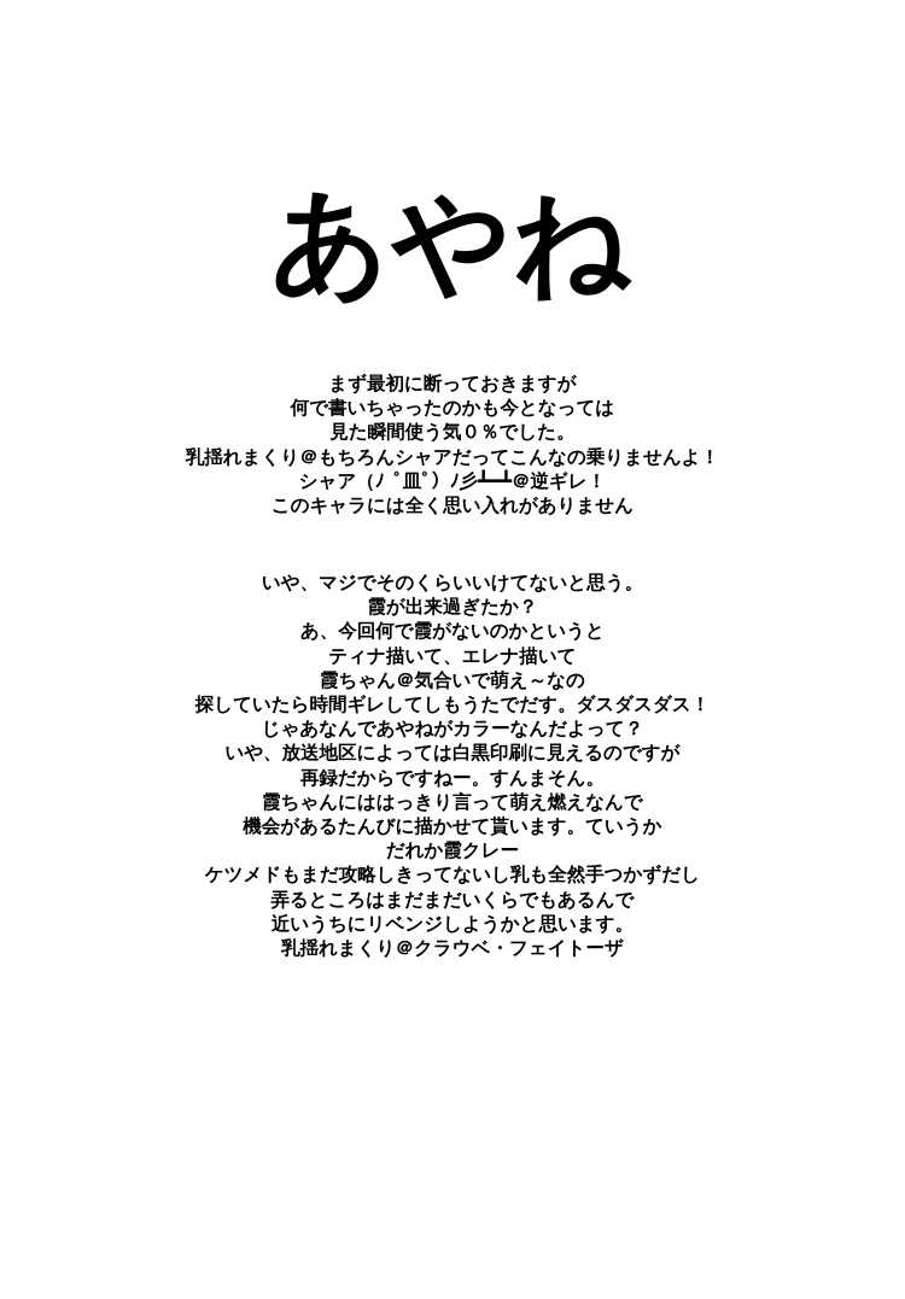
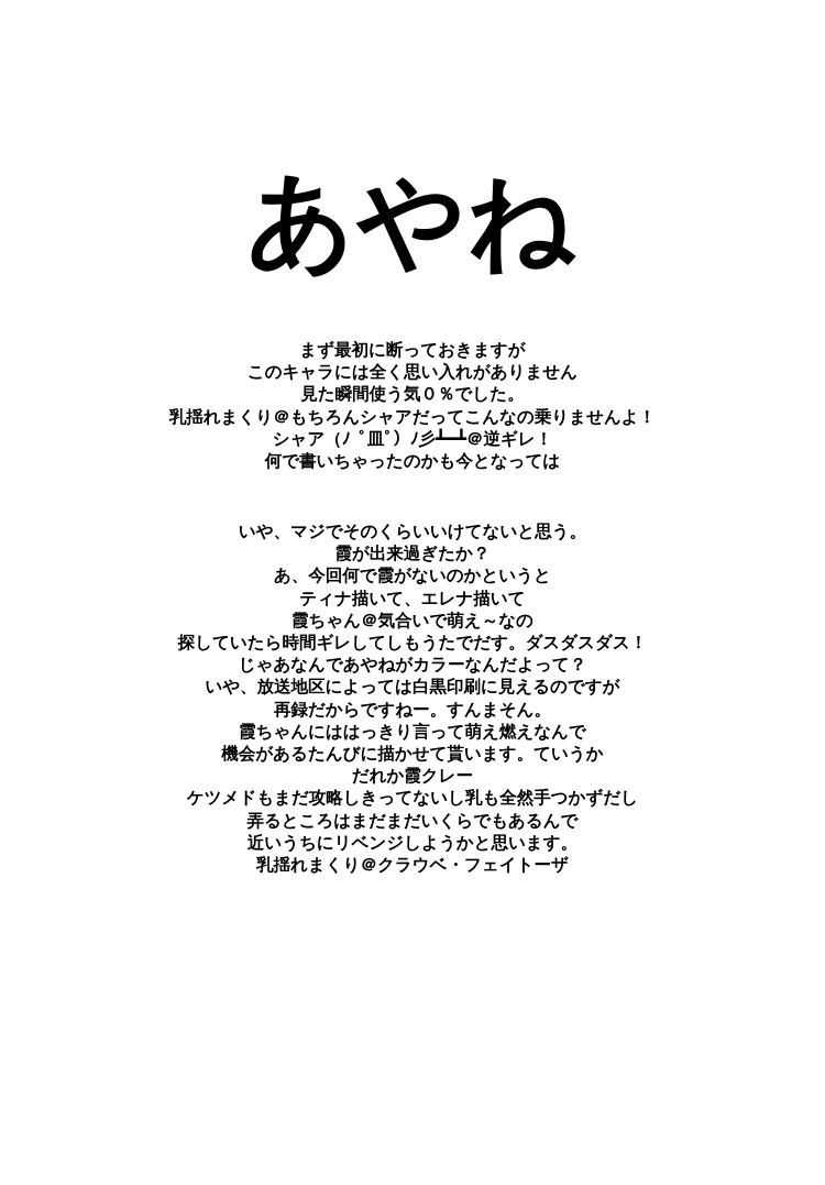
  あやね
  まず最初に断っておきますが
- 何で書いちゃったのかも今となっては
+ このキャラには全く思い入れがありません
  見た瞬間使う気０％でした。
  乳揺れまくり＠もちろんシャアだってこんなの乗りませんよ！
  シャア（ﾉ ﾟ皿ﾟ）ﾉ彡┻━┻＠逆ギレ！
- このキャラには全く思い入れがありません
+ 何で書いちゃったのかも今となっては
  いや、マジでそのくらいいけてないと思う。
  霞が出来過ぎたか？
  あ、今回何で霞がないのかというと
  ティナ描いて、エレナ描いて
  霞ちゃん＠気合いで萌え～なの
  探していたら時間ギレしてしもうたでだす。ダスダスダス！
  じゃあなんであやねがカラーなんだよって？
  いや、放送地区によっては白黒印刷に見えるのですが
  再録だからですねー。すんまそん。
  霞ちゃんにははっきり言って萌え燃えなんで
  機会があるたんびに描かせて貰います。ていうか
  だれか霞クレー
  ケツメドもまだ攻略しきってないし乳も全然手つかずだし
  弄るところはまだまだいくらでもあるんで
  近いうちにリベンジしようかと思います。
  乳揺れまくり＠クラウベ・フェイトーザ
